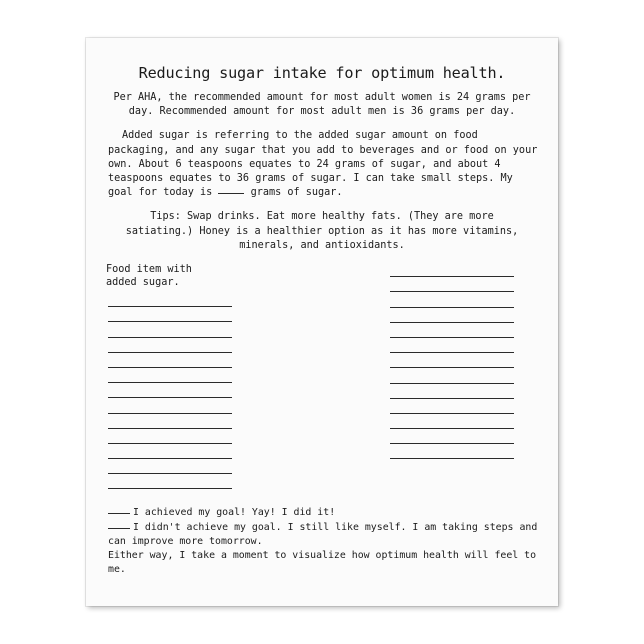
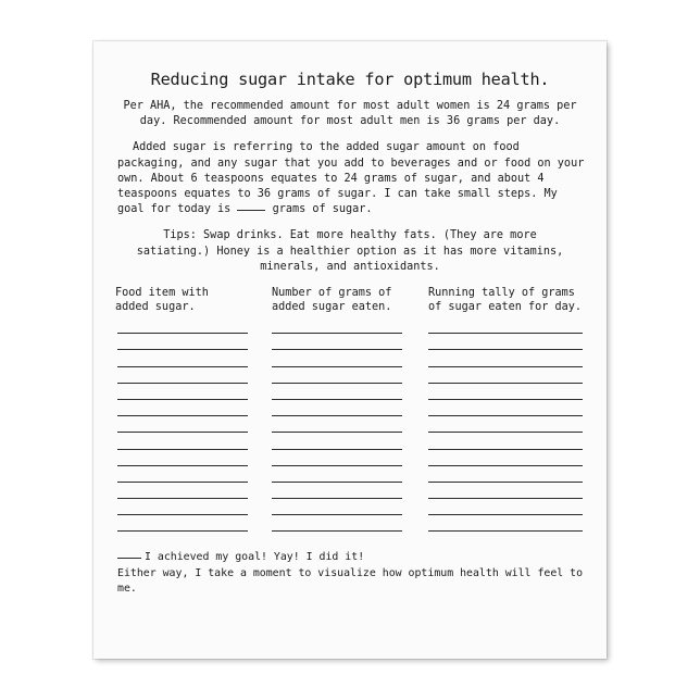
  Reducing sugar intake for optimum health.
  Per AHA, the recommended amount for most adult women is 24 grams per day. Recommended amount for most adult men is 36 grams per day.
  Added sugar is referring to the added sugar amount on food packaging, and any sugar that you add to beverages and or food on your own. About 6 teaspoons equates to 24 grams of sugar, and about 4 teaspoons equates to 36 grams of sugar. I can take small steps. My goal for today is grams of sugar.
  Tips: Swap drinks. Eat more healthy fats. (They are more satiating.) Honey is a healthier option as it has more vitamins, minerals, and antioxidants.
  Food item with
  added sugar.
+ Number of grams of
+ added sugar eaten.
+ Running tally of grams
+ of sugar eaten for day.
  I achieved my goal! Yay! I did it!
- I didn't achieve my goal. I still like myself. I am taking steps and can improve more tomorrow.
  Either way, I take a moment to visualize how optimum health will feel to me.
